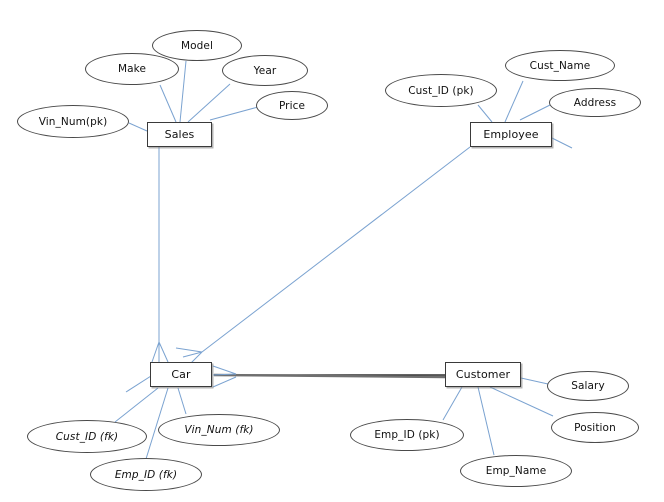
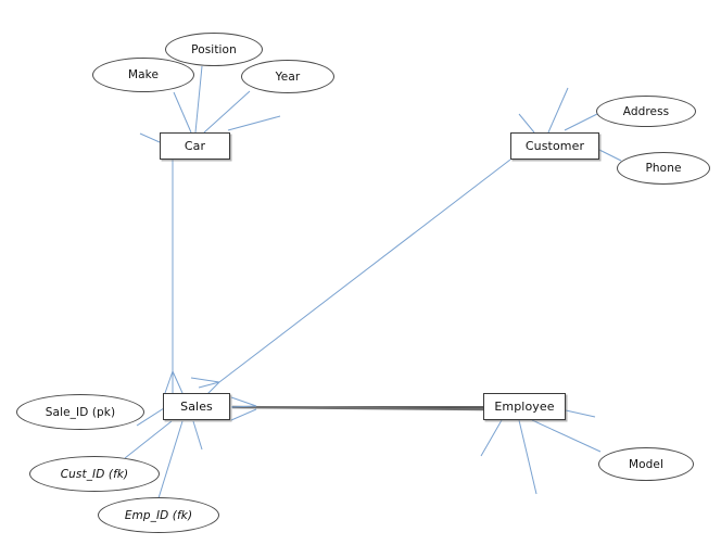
- Sales
+ Car
- Employee
+ Customer
- Car
+ Sales
- Customer
+ Employee
- Vin_Num(pk)
  Make
- Model
+ Position
  Year
- Price
- Cust_ID (pk)
- Cust_Name
  Address
+ Phone
+ Sale_ID (pk)
  Cust_ID (fk)
  Emp_ID (fk)
- Vin_Num (fk)
- Emp_ID (pk)
- Emp_Name
- Salary
- Position
+ Model
